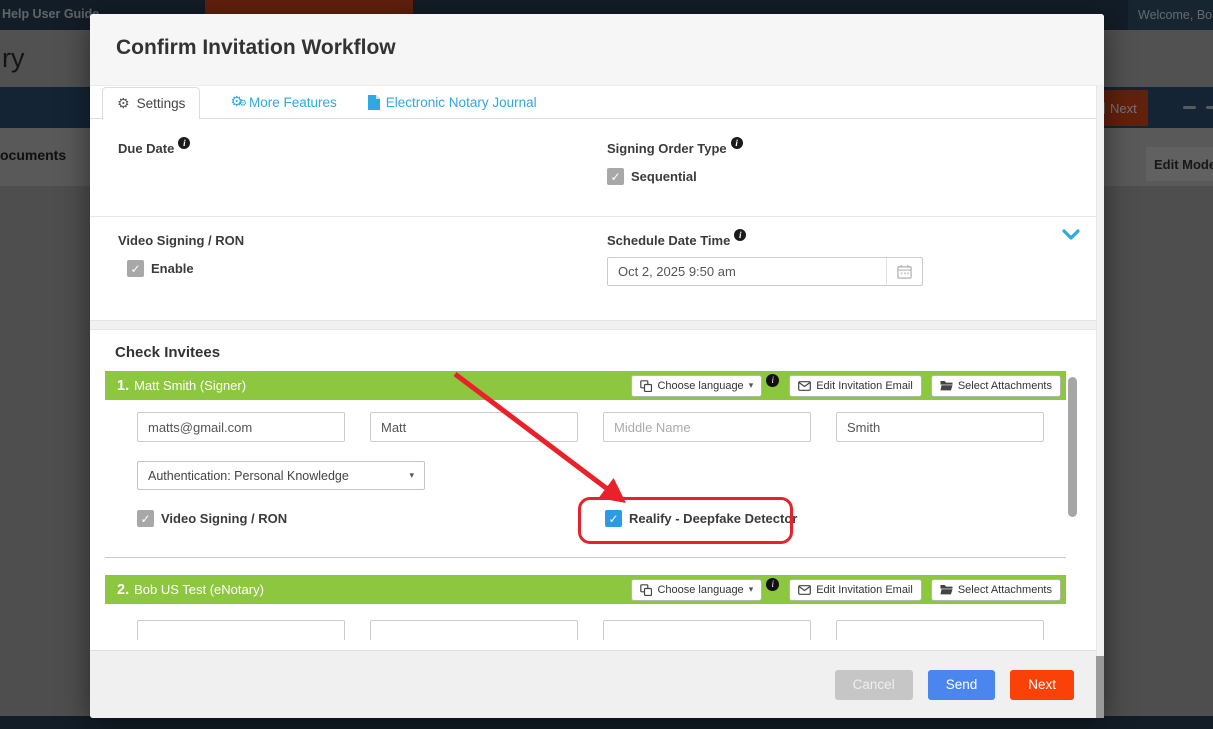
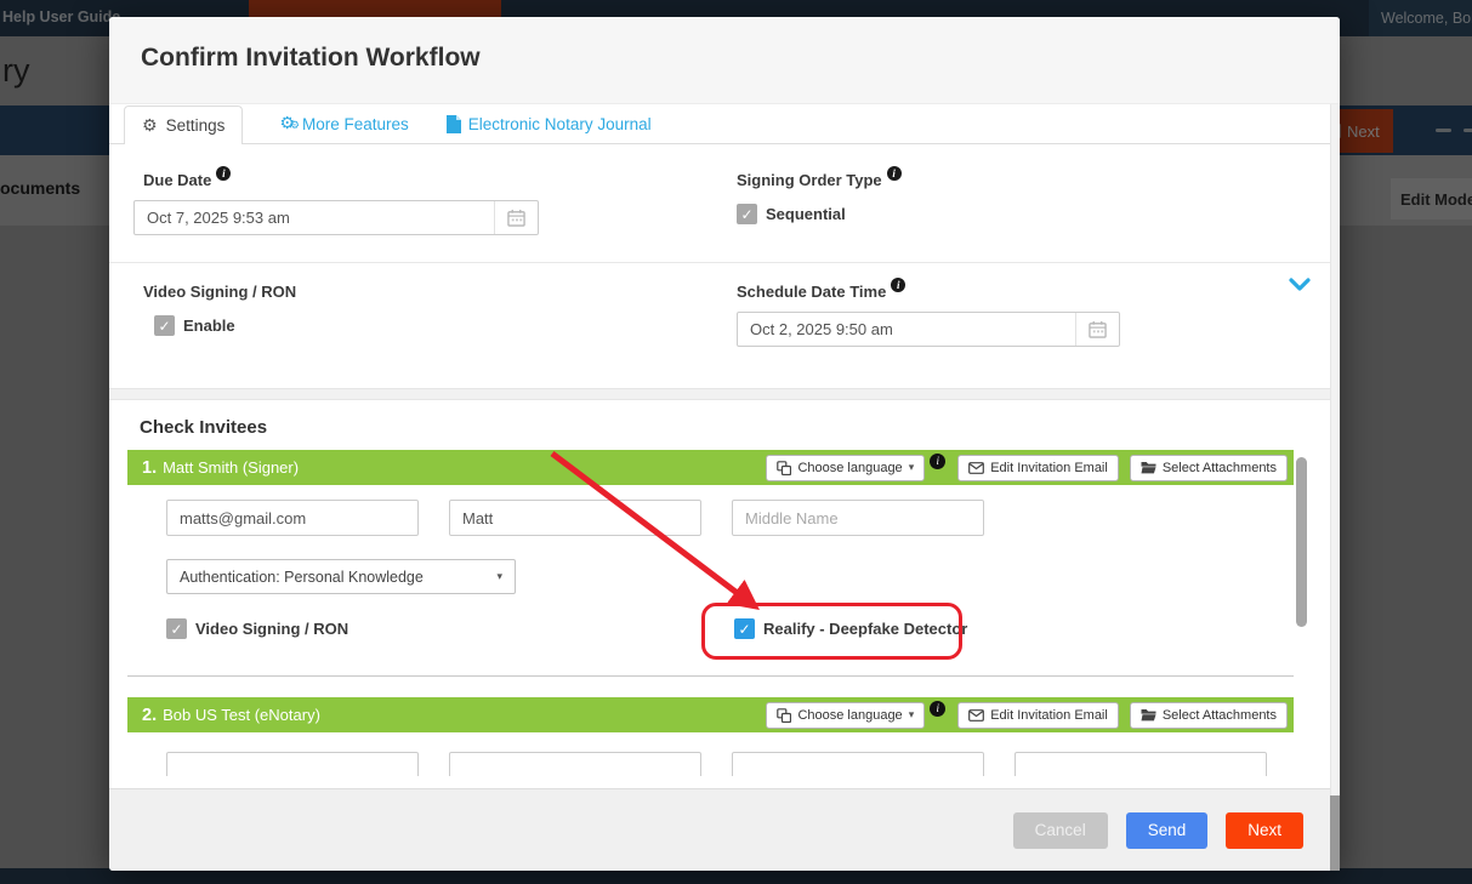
  Help User Guid
  Welcome, Bo
  ry
  Next
  ocuments
  Edit Mode
  Confirm Invitation Workflow
  ⚙
  Settings
  ⚙⚙
  More Features
  Electronic Notary Journal
  Due Date
  i
+ Oct 7, 2025 9:53 am
  Signing Order Type
  i
  ✓
  Sequential
  Video Signing / RON
  ✓
  Enable
  Schedule Date Time
  i
  Oct 2, 2025 9:50 am
  Check Invitees
  1.
  Matt Smith (Signer)
  Choose language
  ▾
  i
  Edit Invitation Email
  Select Attachments
  matts@gmail.com
  Matt
  Middle Name
- Smith
  Authentication: Personal Knowledge
  ▾
  ✓
  Video Signing / RON
  ✓
  Realify - Deepfake Detector
  2.
  Bob US Test (eNotary)
  Choose language
  ▾
  i
  Edit Invitation Email
  Select Attachments
  Cancel
  Send
  Next
